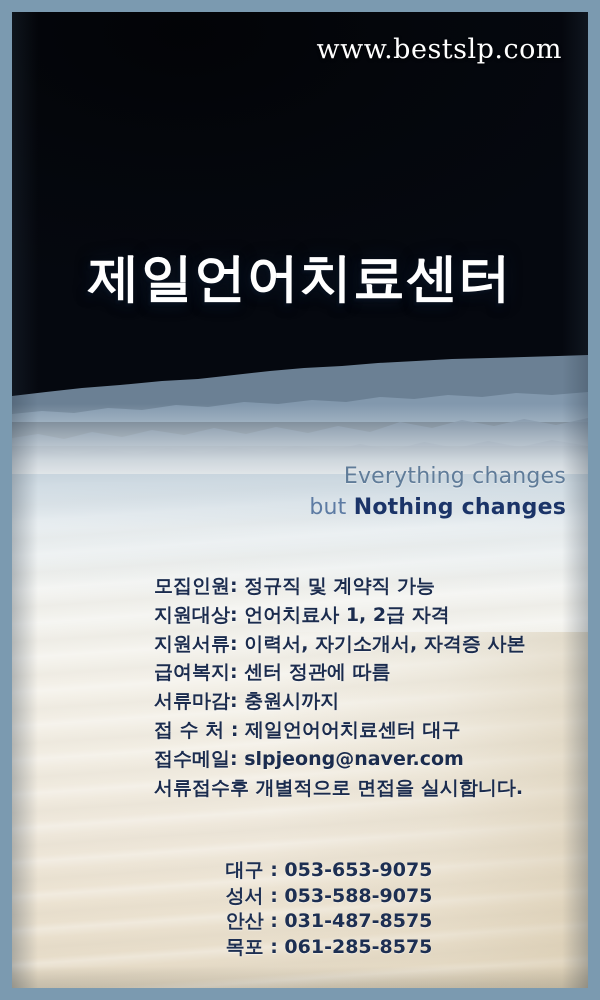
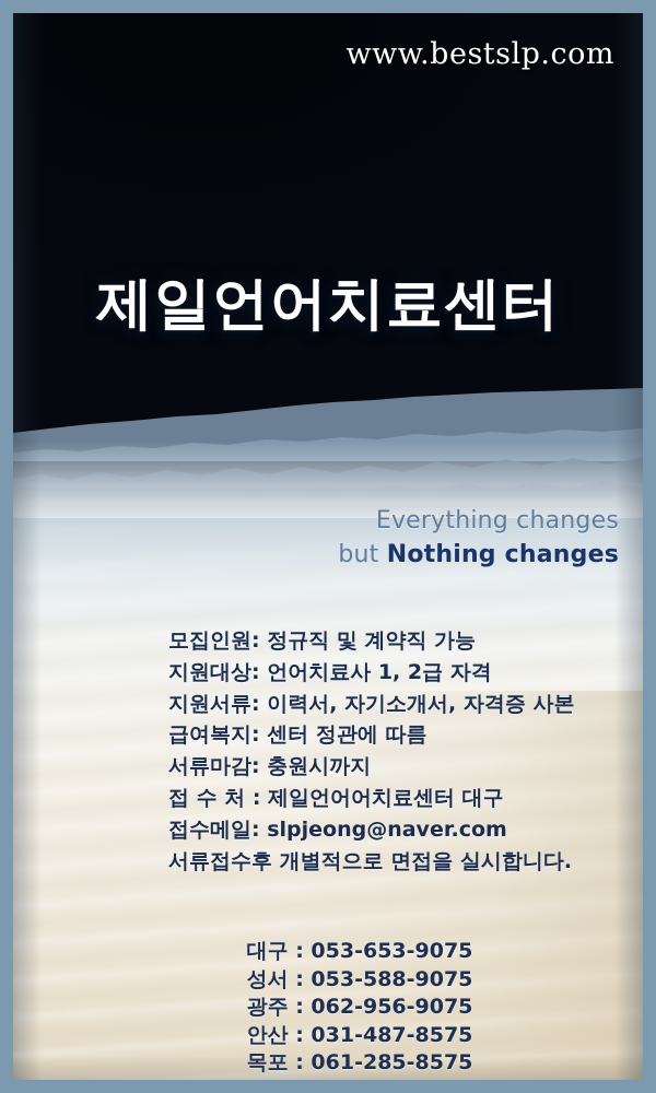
  www.bestslp.com
  제일언어치료센터
  Everything changes
  but Nothing changes
  모집인원: 정규직 및 계약직 가능
  지원대상: 언어치료사 1, 2급 자격
  지원서류: 이력서, 자기소개서, 자격증 사본
  급여복지: 센터 정관에 따름
  서류마감: 충원시까지
  접 수 처 : 제일언어어치료센터 대구
  접수메일: slpjeong@naver.com
  서류접수후 개별적으로 면접을 실시합니다.
  대구 : 053-653-9075
  성서 : 053-588-9075
+ 광주 : 062-956-9075
  안산 : 031-487-8575
  목포 : 061-285-8575
